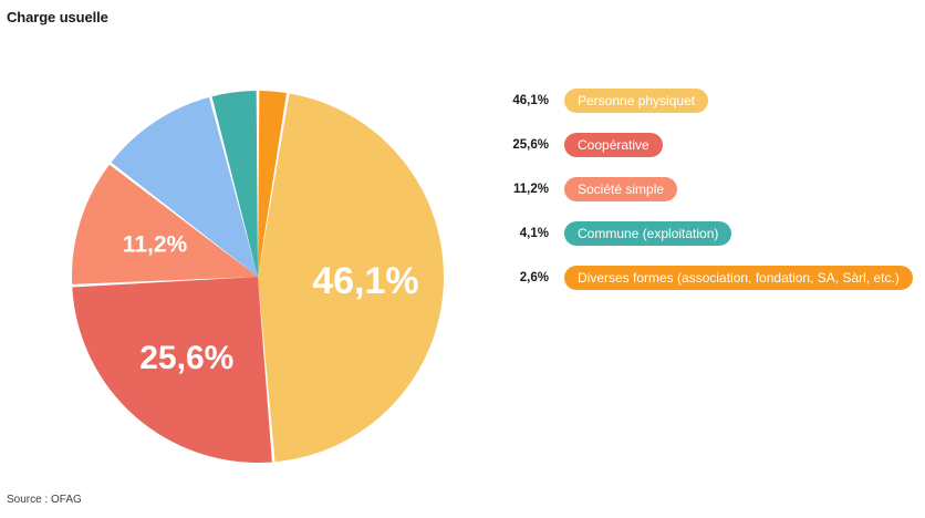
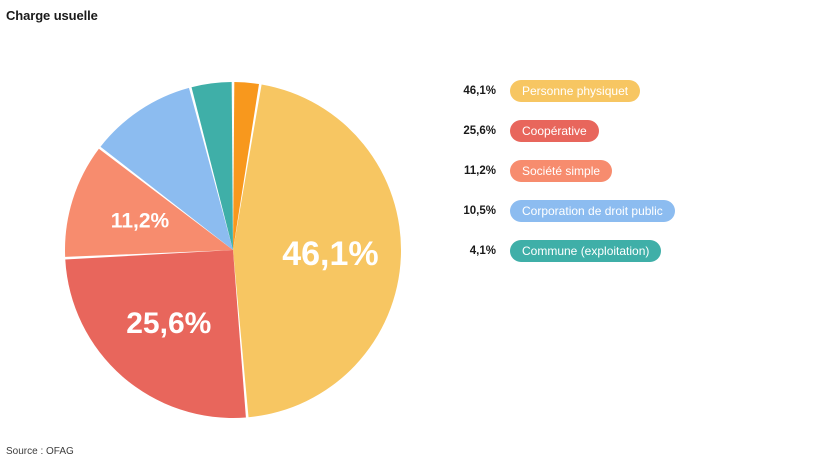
  Charge usuelle
  46,1%
  25,6%
  11,2%
  46,1%
  Personne physiquet
  25,6%
  Coopérative
  11,2%
  Société simple
+ 10,5%
+ Corporation de droit public
  4,1%
  Commune (exploitation)
- 2,6%
- Diverses formes (association, fondation, SA, Sàrl, etc.)
  Source : OFAG
